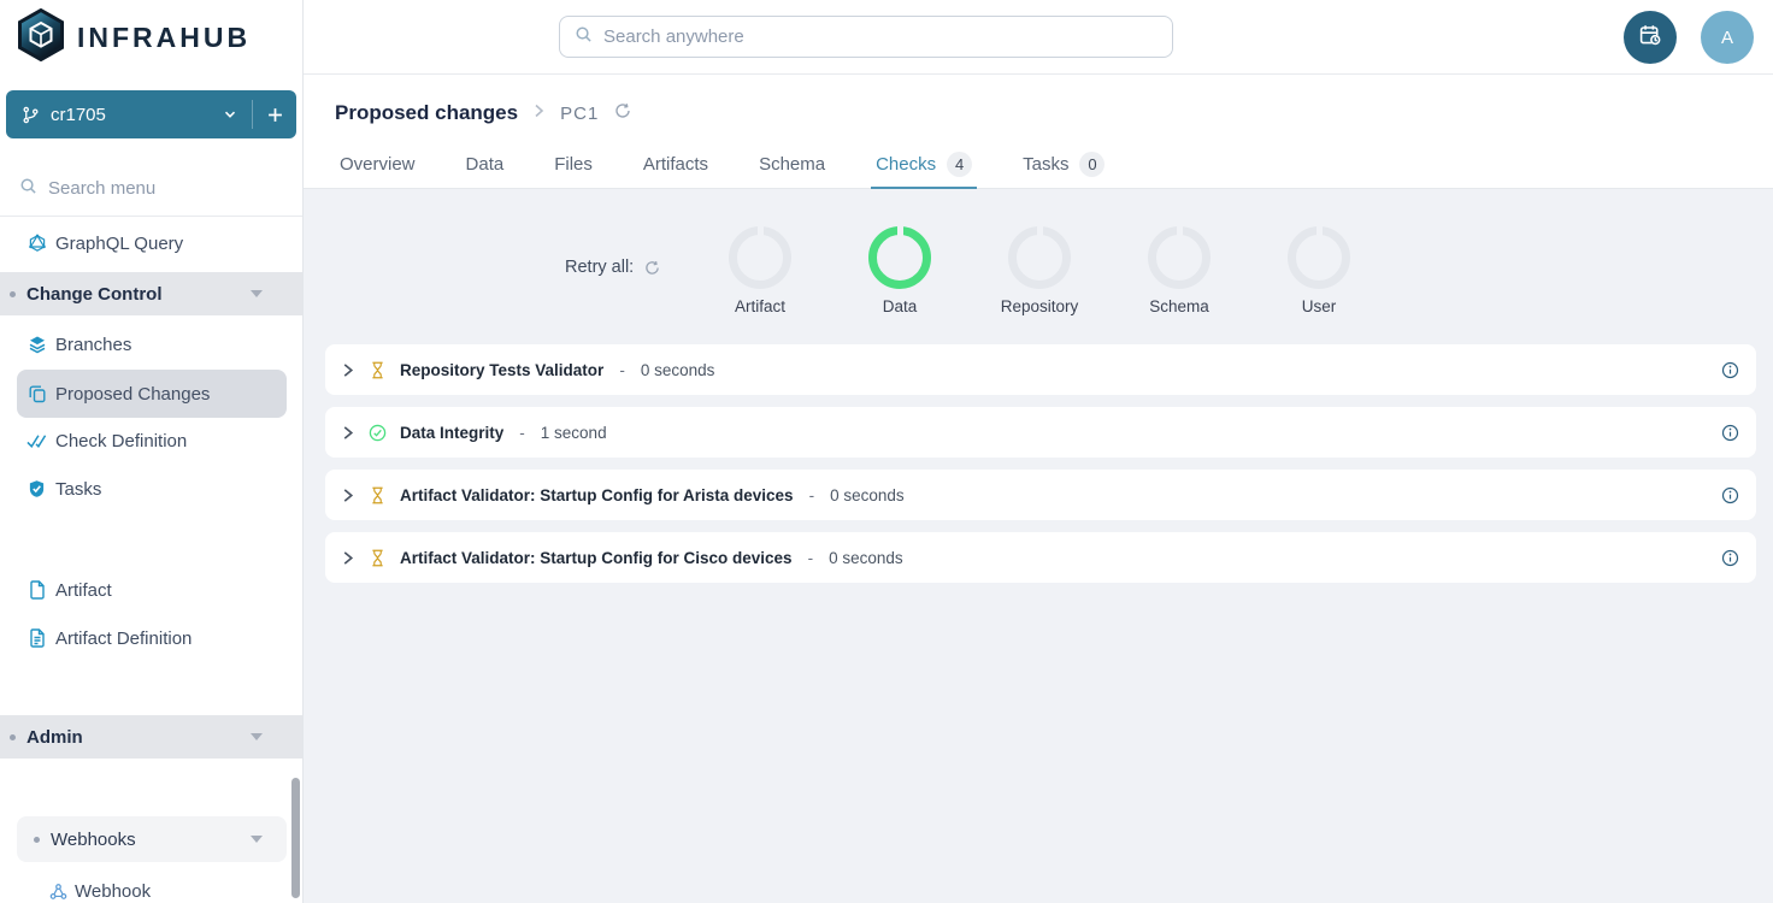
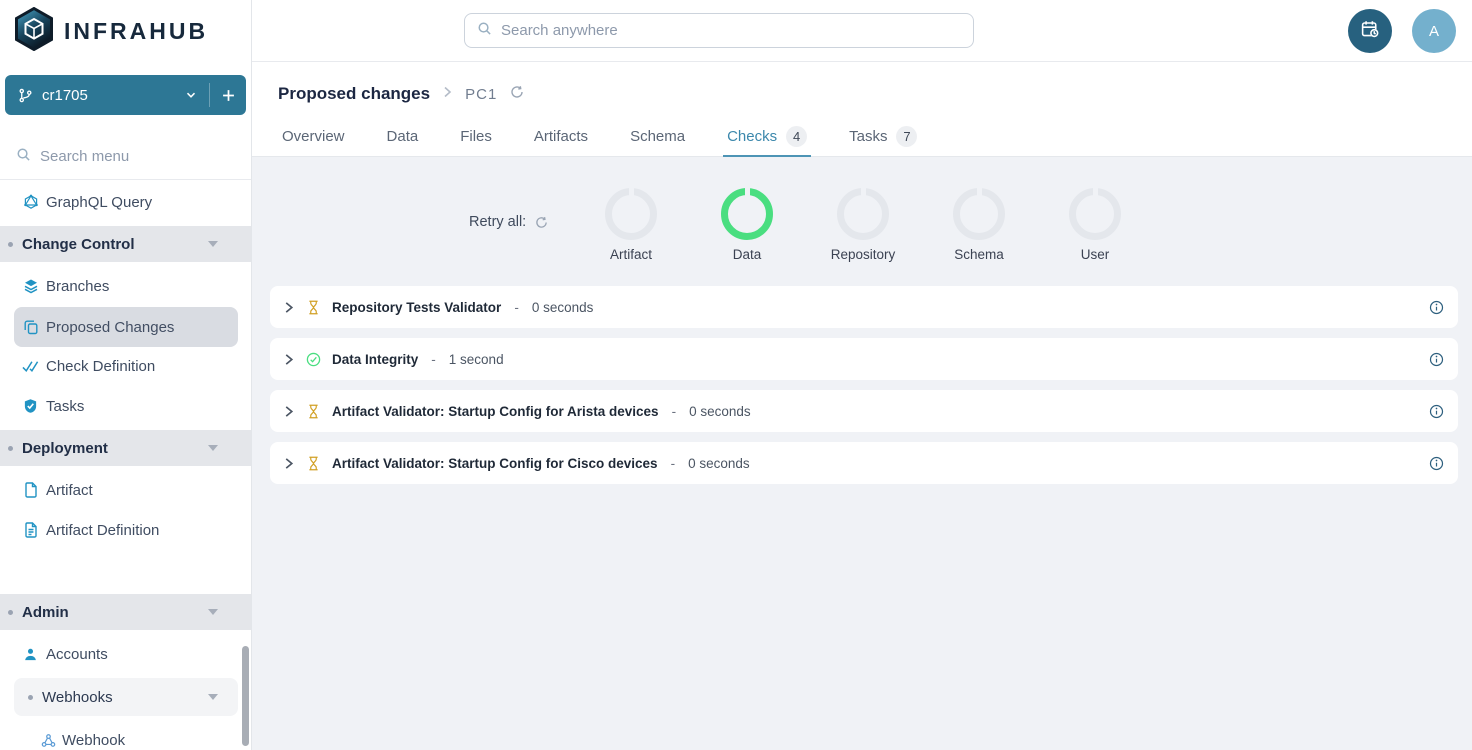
  INFRAHUB
  cr1705
  Search menu
  GraphQL Query
  Change Control
  Branches
  Proposed Changes
  Check Definition
  Tasks
+ Deployment
  Artifact
  Artifact Definition
  Admin
+ Accounts
  Webhooks
  Webhook
  Search anywhere
  A
  Proposed changes
  PC1
  Overview
  Data
  Files
  Artifacts
  Schema
  Checks
  4
  Tasks
- 0
+ 7
  Retry all:
  Artifact
  Data
  Repository
  Schema
  User
  Repository Tests Validator
  -
  0 seconds
  Data Integrity
  -
  1 second
  Artifact Validator: Startup Config for Arista devices
  -
  0 seconds
  Artifact Validator: Startup Config for Cisco devices
  -
  0 seconds
